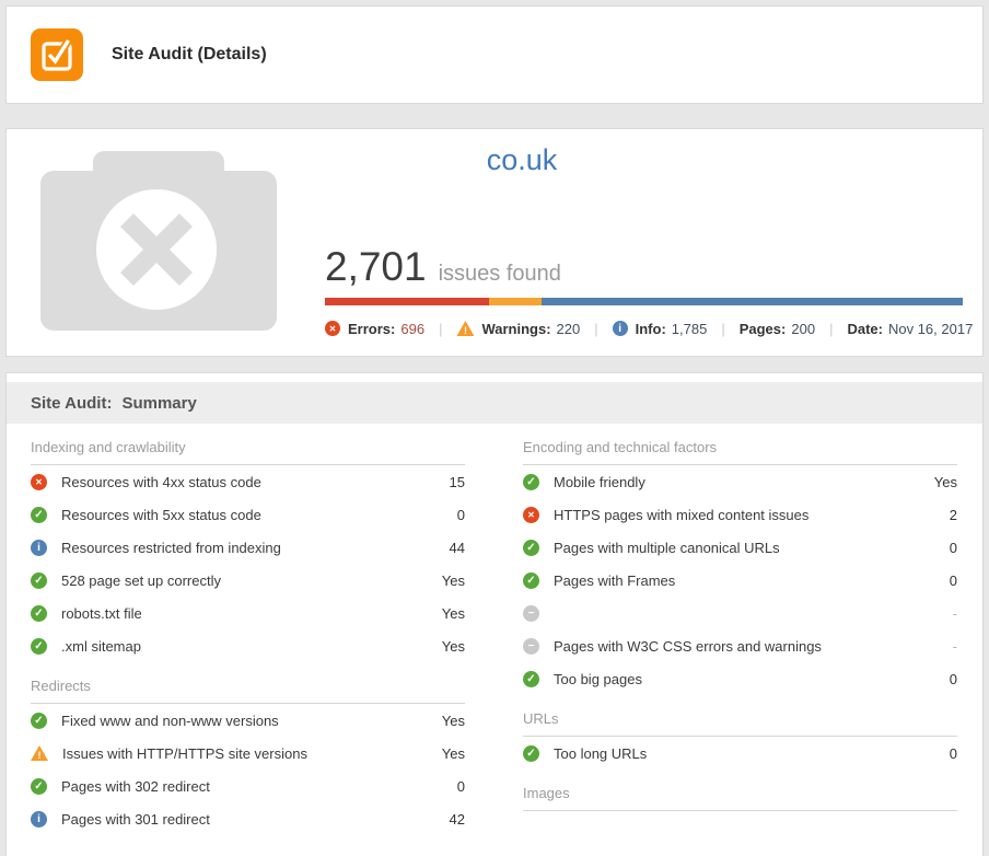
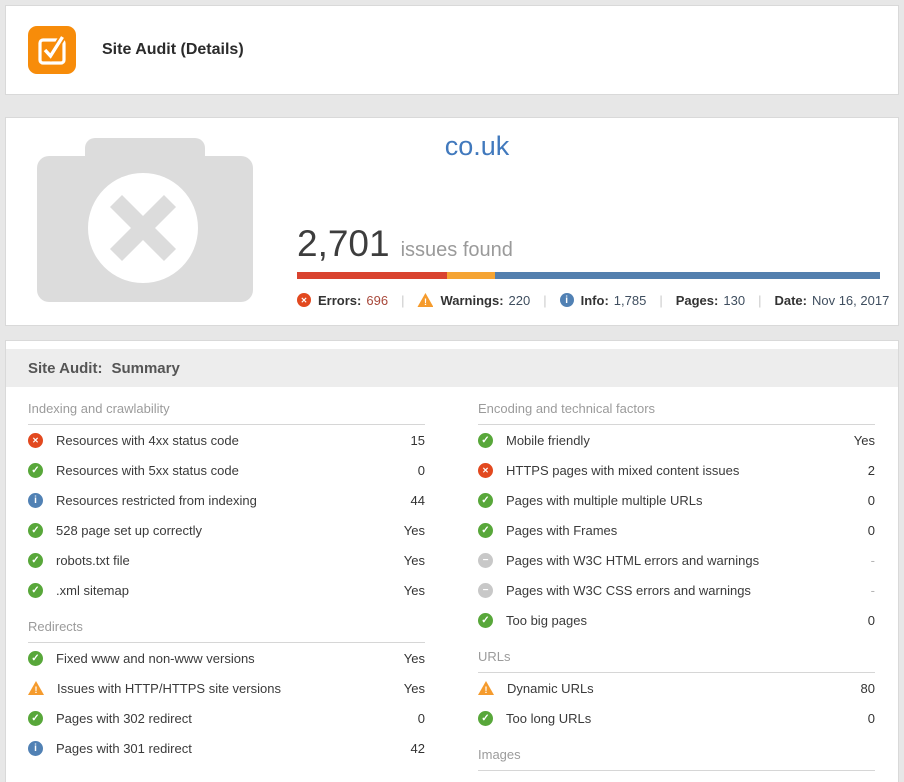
  Site Audit (Details)
  co.uk
  2,701
  issues found
  Errors:
  696
  |
  Warnings:
  220
  |
  Info:
  1,785
  |
  Pages:
- 200
+ 130
  |
  Date:
  Nov 16, 2017
  Site Audit:
  Summary
  Indexing and crawlability
  Resources with 4xx status code
  15
  Resources with 5xx status code
  0
  Resources restricted from indexing
  44
  528 page set up correctly
  Yes
  robots.txt file
  Yes
  .xml sitemap
  Yes
  Redirects
  Fixed www and non-www versions
  Yes
  Issues with HTTP/HTTPS site versions
  Yes
  Pages with 302 redirect
  0
  Pages with 301 redirect
  42
  Encoding and technical factors
  Mobile friendly
  Yes
  HTTPS pages with mixed content issues
  2
- Pages with multiple canonical URLs
+ Pages with multiple multiple URLs
  0
  Pages with Frames
  0
+ Pages with W3C HTML errors and warnings
  -
  Pages with W3C CSS errors and warnings
  -
  Too big pages
  0
  URLs
+ Dynamic URLs
+ 80
  Too long URLs
  0
  Images
